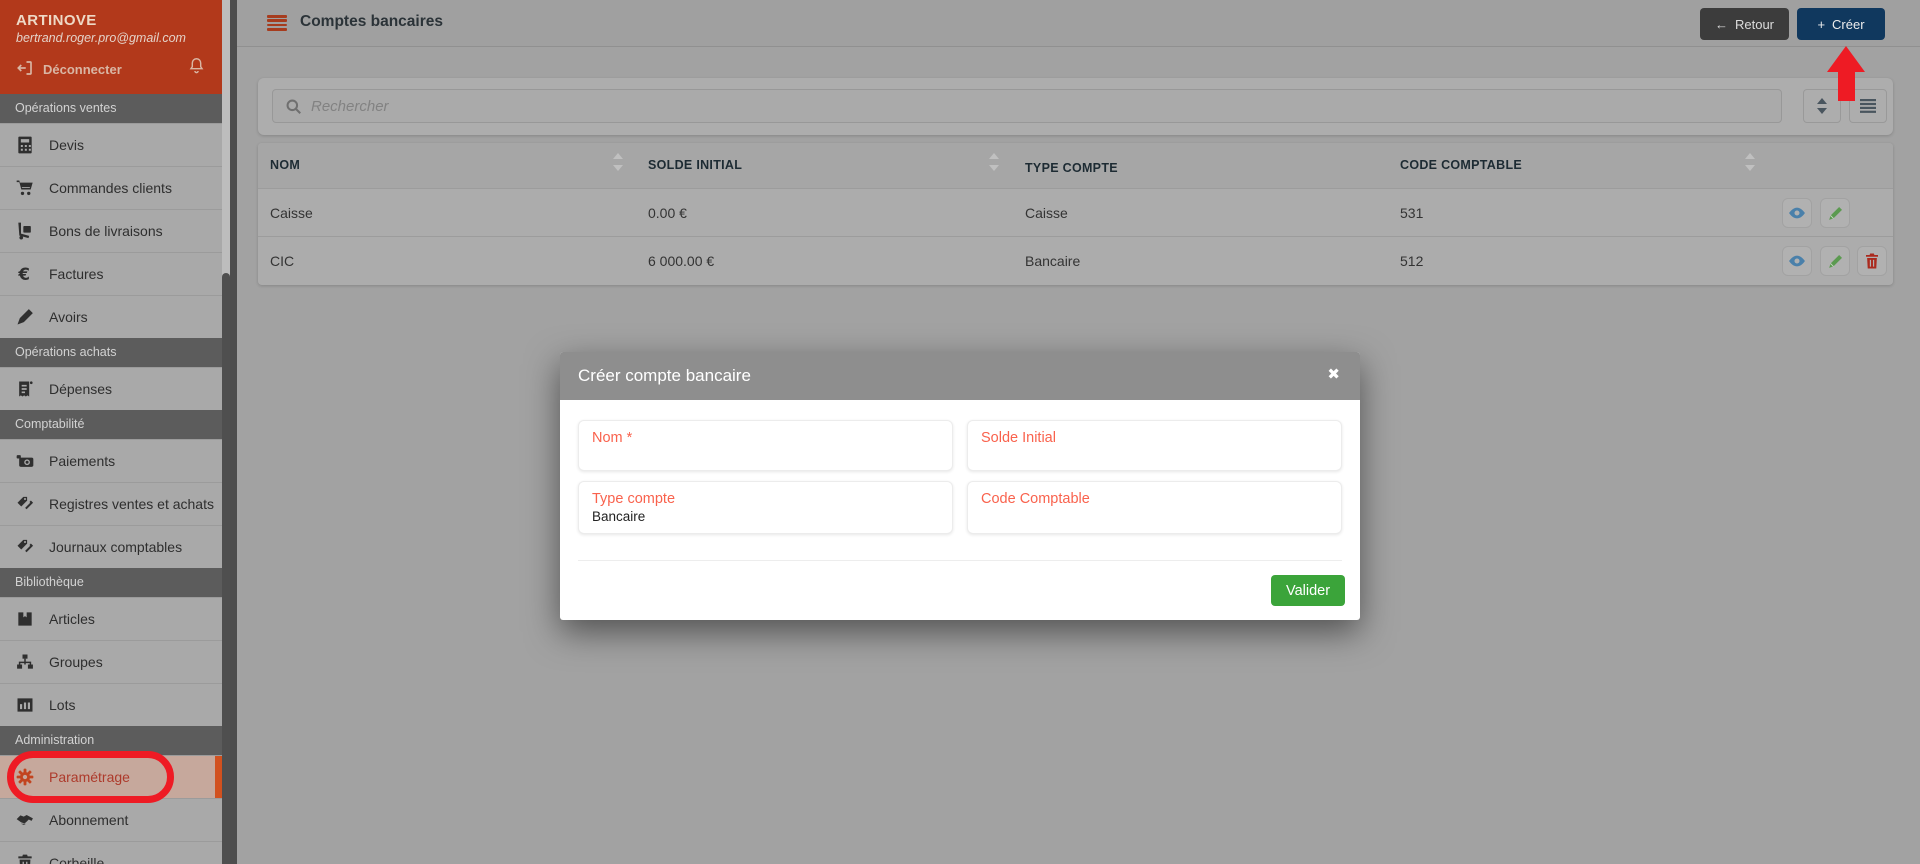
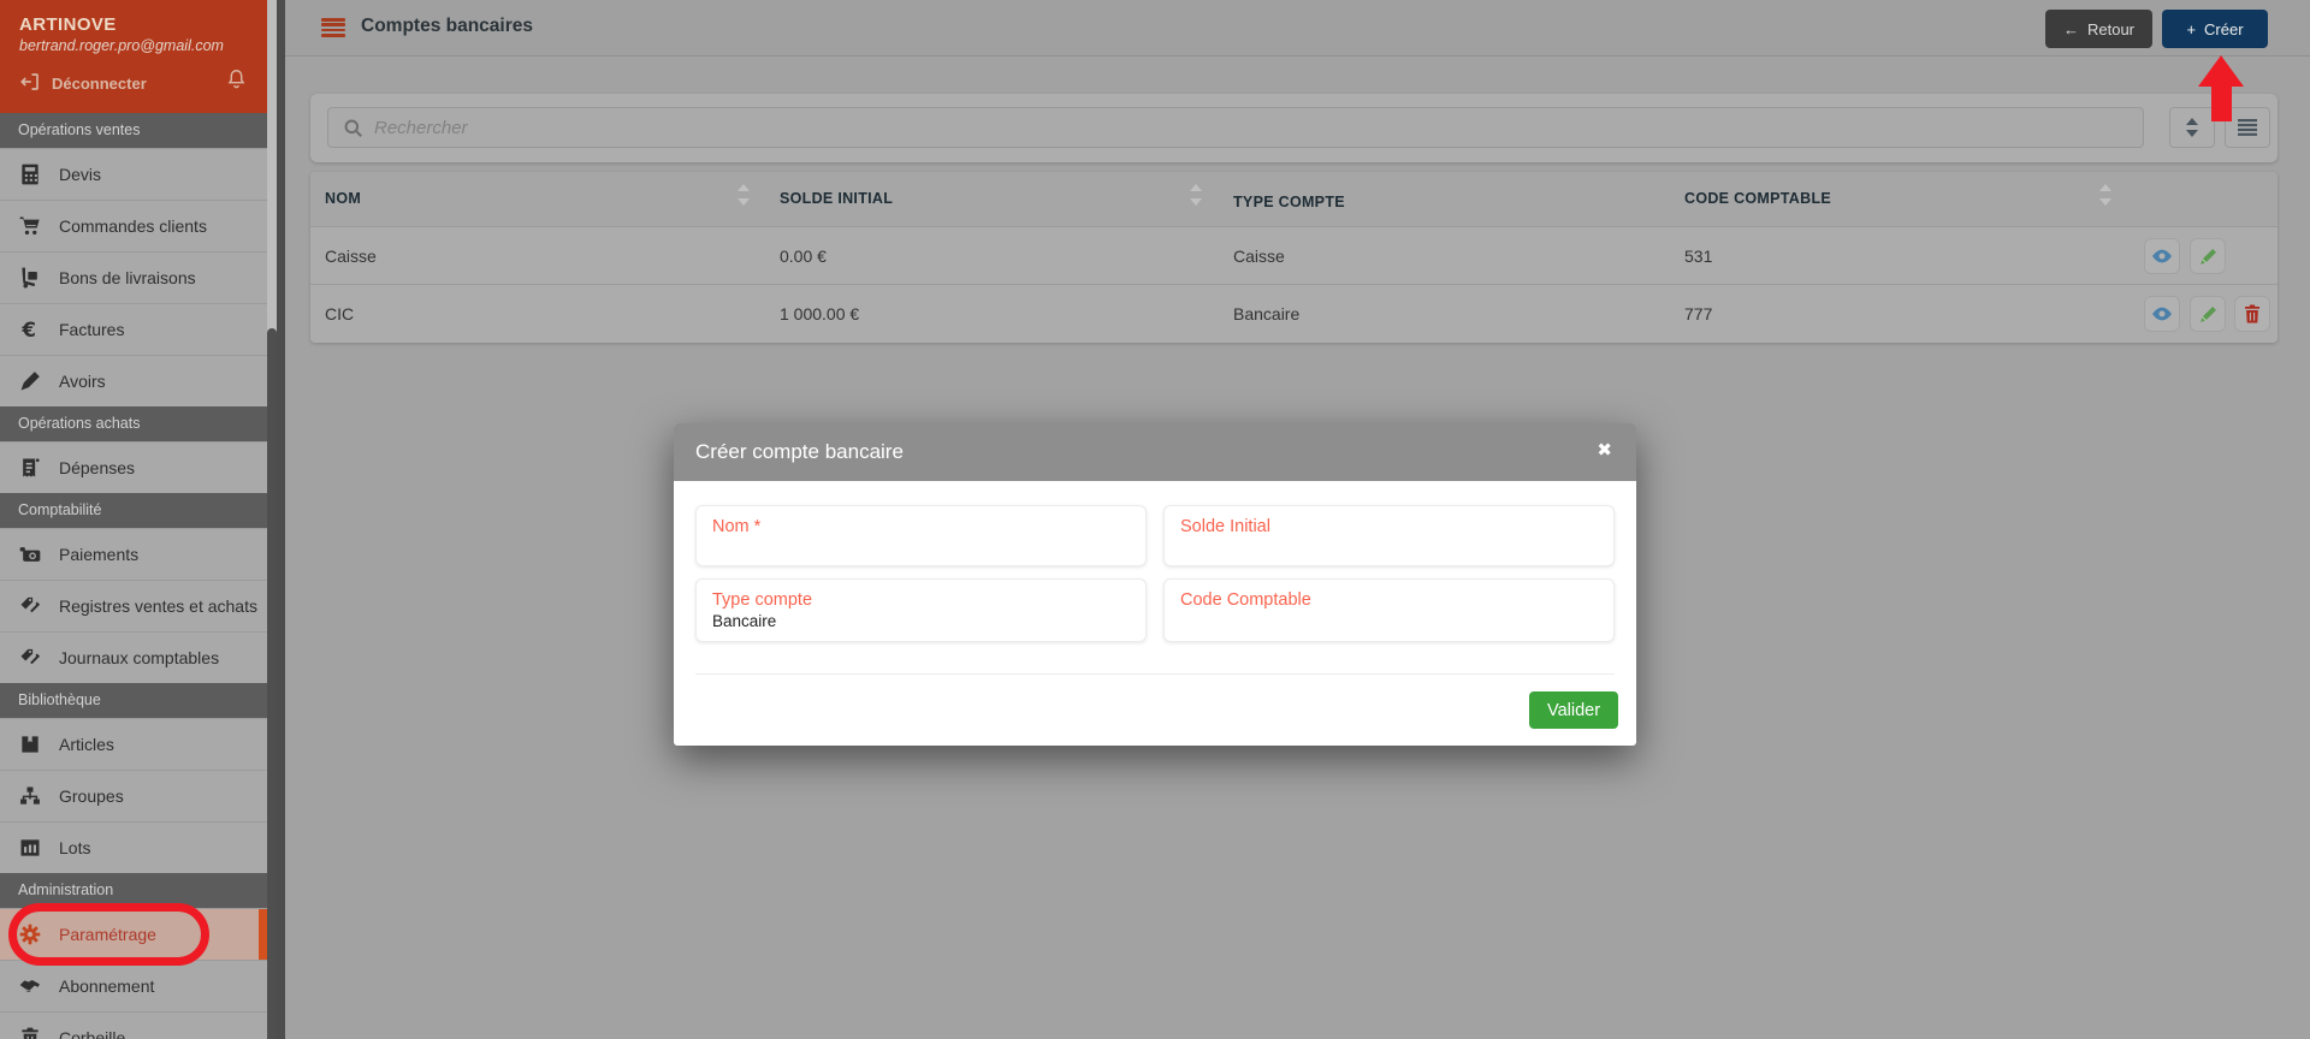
  ARTINOVE
  bertrand.roger.pro@gmail.com
  Déconnecter
  Opérations ventes
  Devis
  Commandes clients
  Bons de livraisons
  €
  Factures
  Avoirs
  Opérations achats
  Dépenses
  Comptabilité
  Paiements
  Registres ventes et achats
  Journaux comptables
  Bibliothèque
  Articles
  Groupes
  Lots
  Administration
  Paramétrage
  Abonnement
  Corbeille
  Comptes bancaires
  ←
  Retour
  +
  Créer
  Rechercher
  NOM
  SOLDE INITIAL
  TYPE COMPTE
  CODE COMPTABLE
  Caisse
  0.00 €
  Caisse
  531
  CIC
- 6 000.00 €
+ 1 000.00 €
  Bancaire
- 512
+ 777
  Créer compte bancaire
  ✖
  Nom *
  Solde Initial
  Type compte
  Bancaire
  Code Comptable
  Valider
